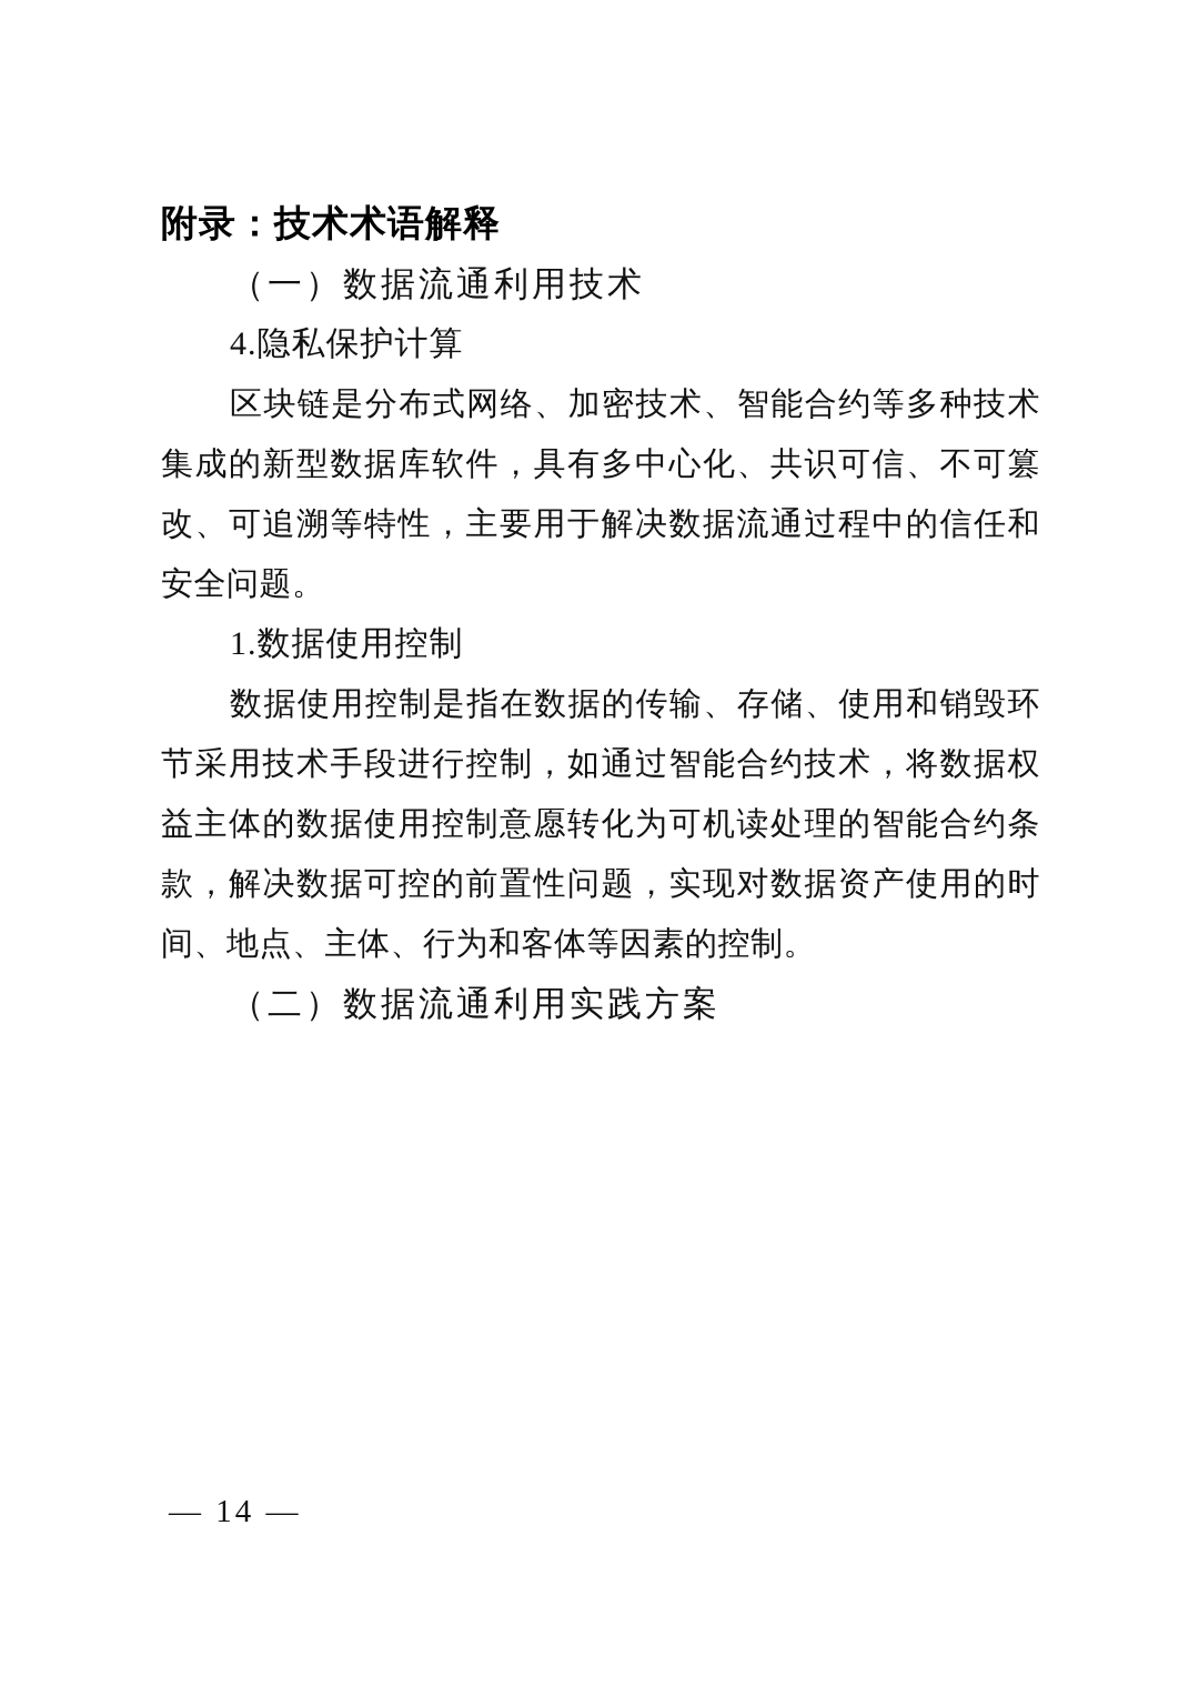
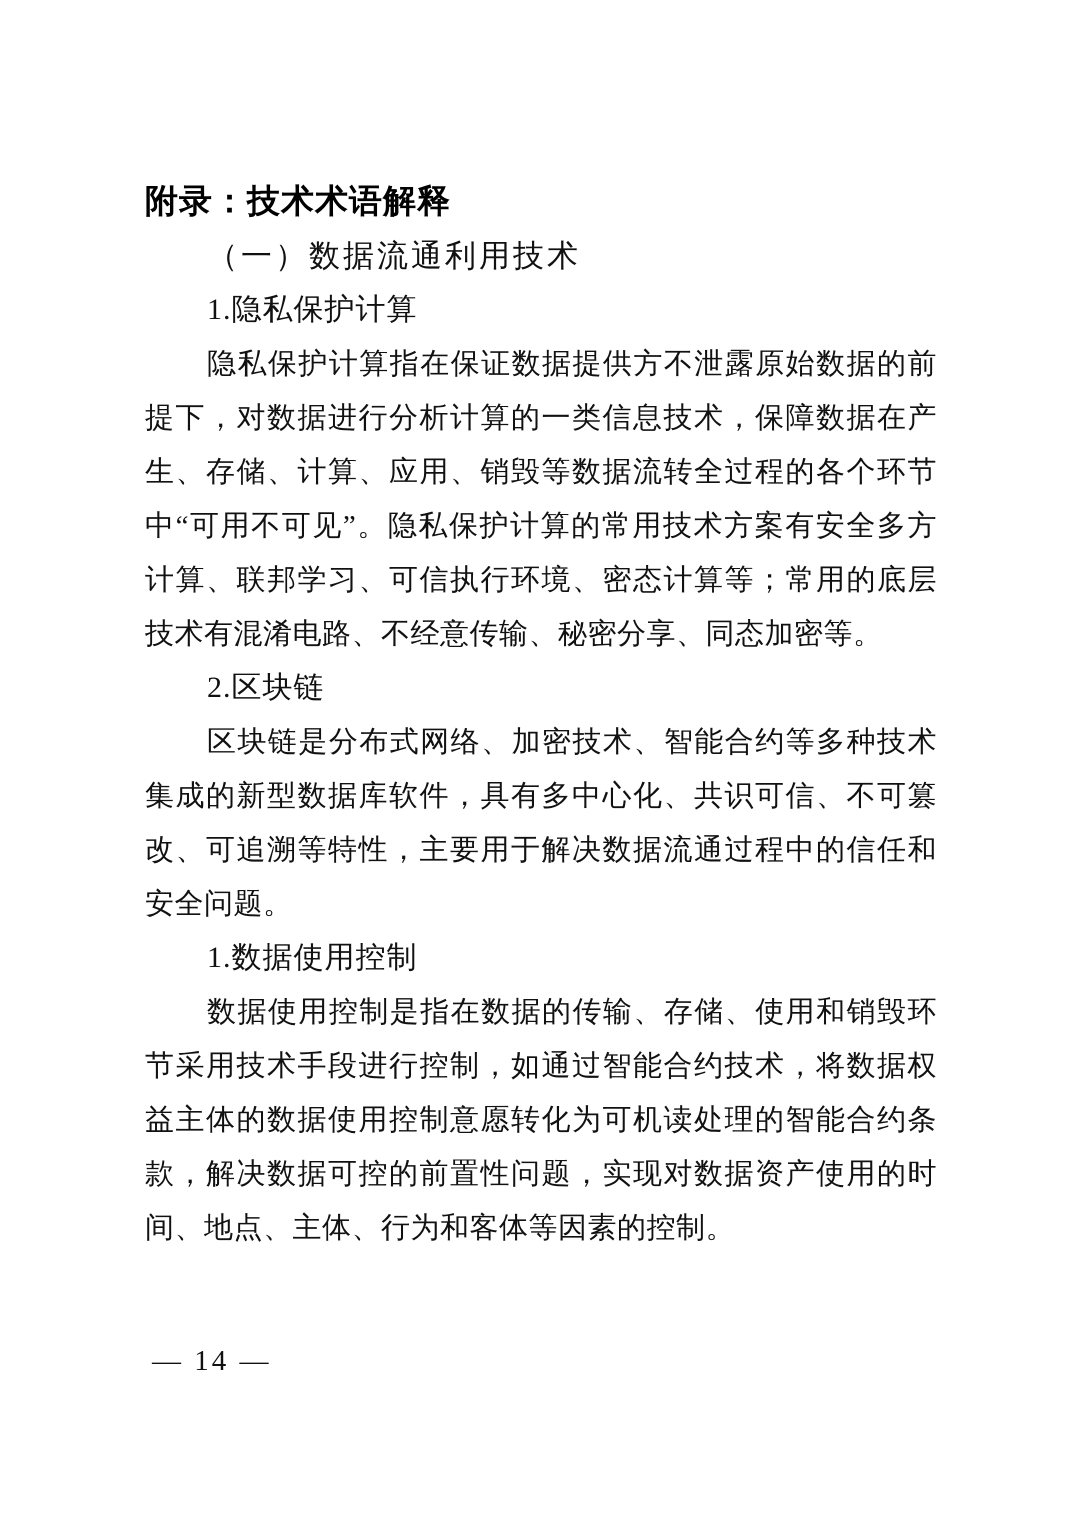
  附录：技术术语解释
  （一）数据流通利用技术
- 4.隐私保护计算
+ 1.隐私保护计算
+ 隐私保护计算指在保证数据提供方不泄露原始数据的前提下，对数据进行分析计算的一类信息技术，保障数据在产生、存储、计算、应用、销毁等数据流转全过程的各个环节中“可用不可见”。隐私保护计算的常用技术方案有安全多方计算、联邦学习、可信执行环境、密态计算等；常用的底层技术有混淆电路、不经意传输、秘密分享、同态加密等。
+ 2.区块链
  区块链是分布式网络、加密技术、智能合约等多种技术集成的新型数据库软件，具有多中心化、共识可信、不可篡改、可追溯等特性，主要用于解决数据流通过程中的信任和安全问题。
  1.数据使用控制
  数据使用控制是指在数据的传输、存储、使用和销毁环节采用技术手段进行控制，如通过智能合约技术，将数据权益主体的数据使用控制意愿转化为可机读处理的智能合约条款，解决数据可控的前置性问题，实现对数据资产使用的时间、地点、主体、行为和客体等因素的控制。
- （二）数据流通利用实践方案
  — 14 —
